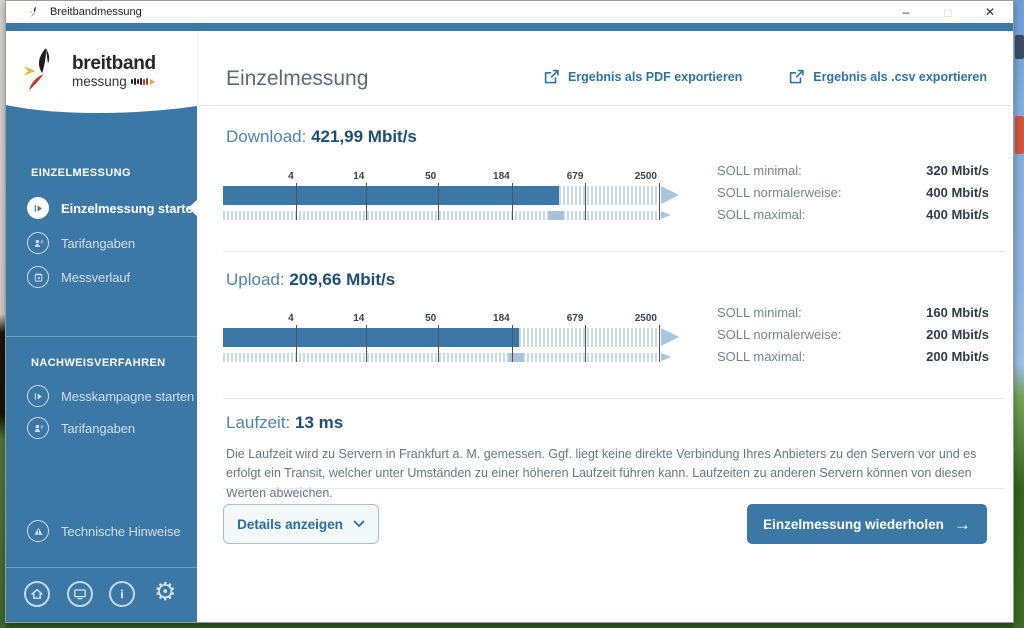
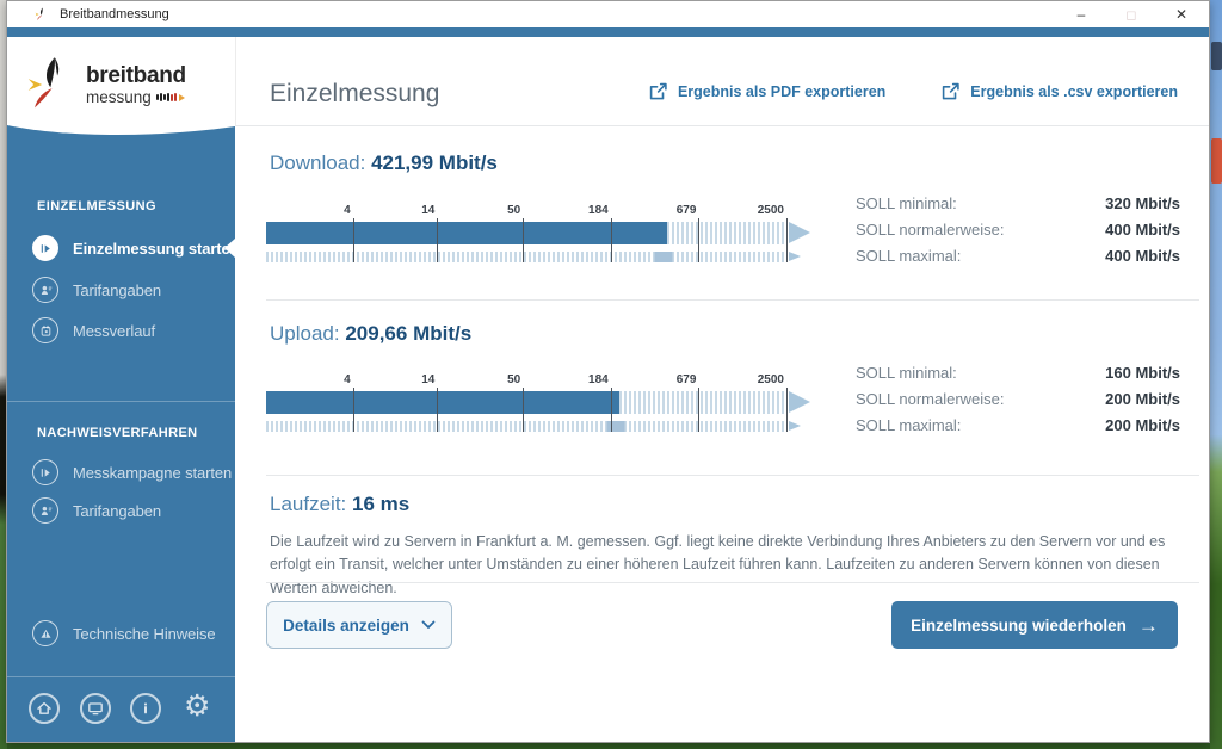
  Breitbandmessung
  –
  ◻
  ✕
  breitband
  messung
  EINZELMESSUNG
  Einzelmessung starte
  Tarifangaben
  Messverlauf
  NACHWEISVERFAHREN
  Messkampagne starten
  Tarifangaben
  Technische Hinweise
  ⚙
  Einzelmessung
  Ergebnis als PDF exportieren
  Ergebnis als .csv exportieren
  Download: 421,99 Mbit/s
  4
  14
  50
  184
  679
  2500
  SOLL minimal:
  320 Mbit/s
  SOLL normalerweise:
  400 Mbit/s
  SOLL maximal:
  400 Mbit/s
  Upload: 209,66 Mbit/s
  4
  14
  50
  184
  679
  2500
  SOLL minimal:
  160 Mbit/s
  SOLL normalerweise:
  200 Mbit/s
  SOLL maximal:
  200 Mbit/s
- Laufzeit: 13 ms
+ Laufzeit: 16 ms
  Die Laufzeit wird zu Servern in Frankfurt a. M. gemessen. Ggf. liegt keine direkte Verbindung Ihres Anbieters zu den Servern vor und es erfolgt ein Transit, welcher unter Umständen zu einer höheren Laufzeit führen kann. Laufzeiten zu anderen Servern können von diesen Werten abweichen.
  Details anzeigen
  Einzelmessung wiederholen
  →
